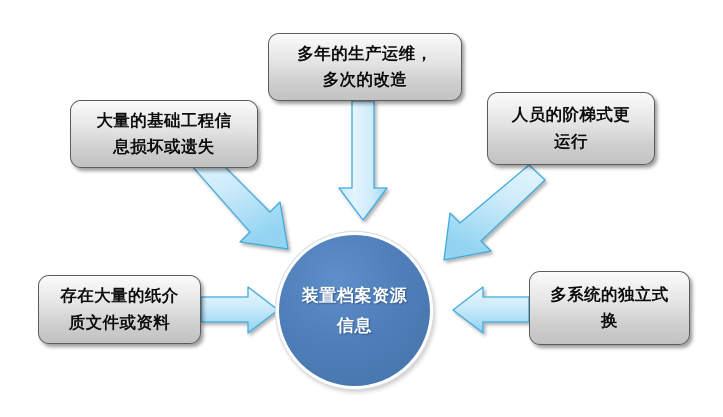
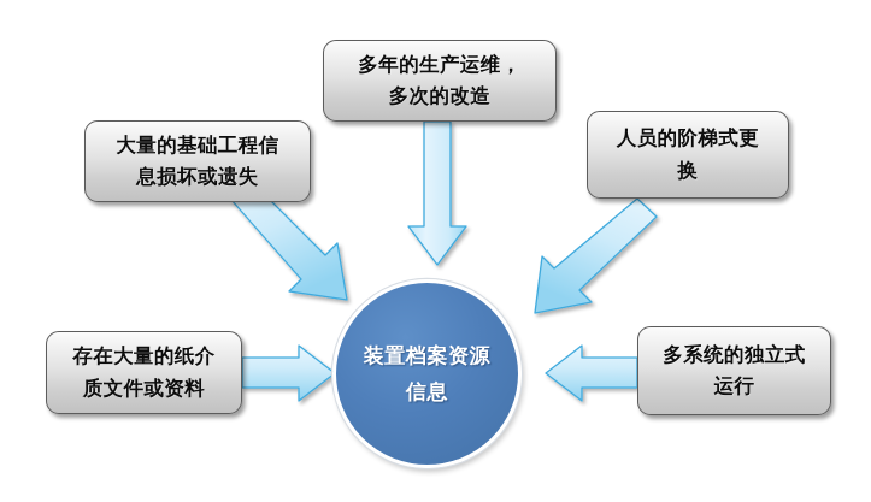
  装置档案资源信息
  多年的生产运维，
  多次的改造
  大量的基础工程信
  息损坏或遗失
  人员的阶梯式更
- 运行
+ 换
  存在大量的纸介
  质文件或资料
  多系统的独立式
- 换
+ 运行
